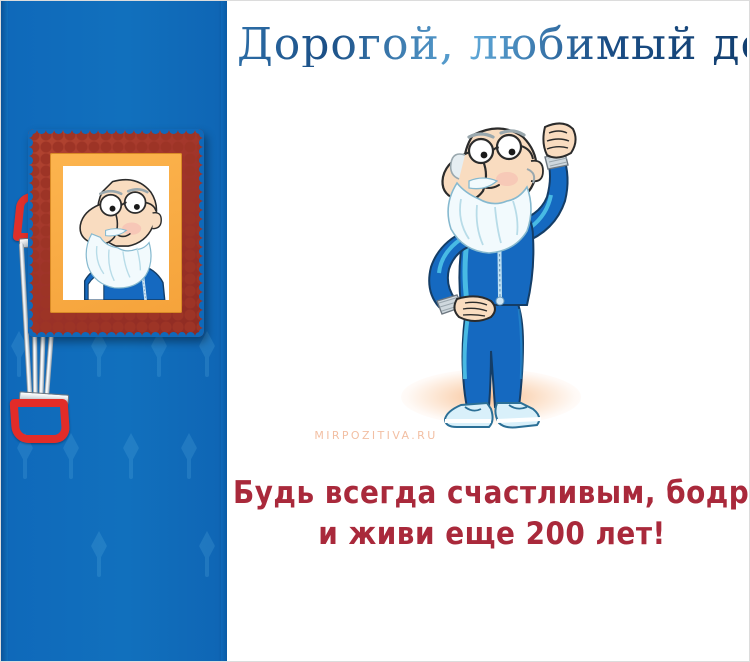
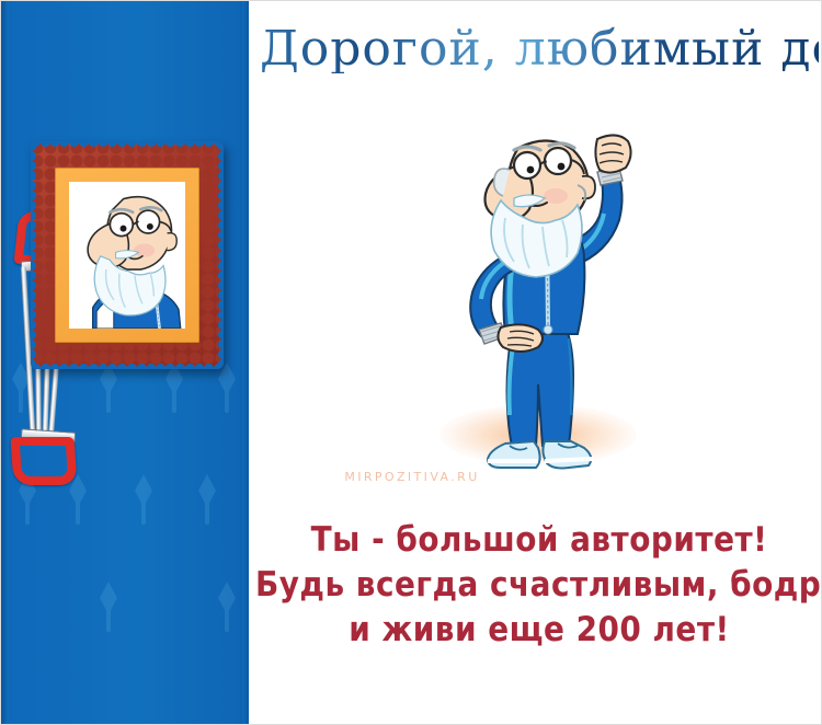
  Дорогой, любимый д
  MIRPOZITIVA.RU
+ Ты - большой авторитет!
  Будь всегда счастливым, бодр
  и живи еще 200 лет!
